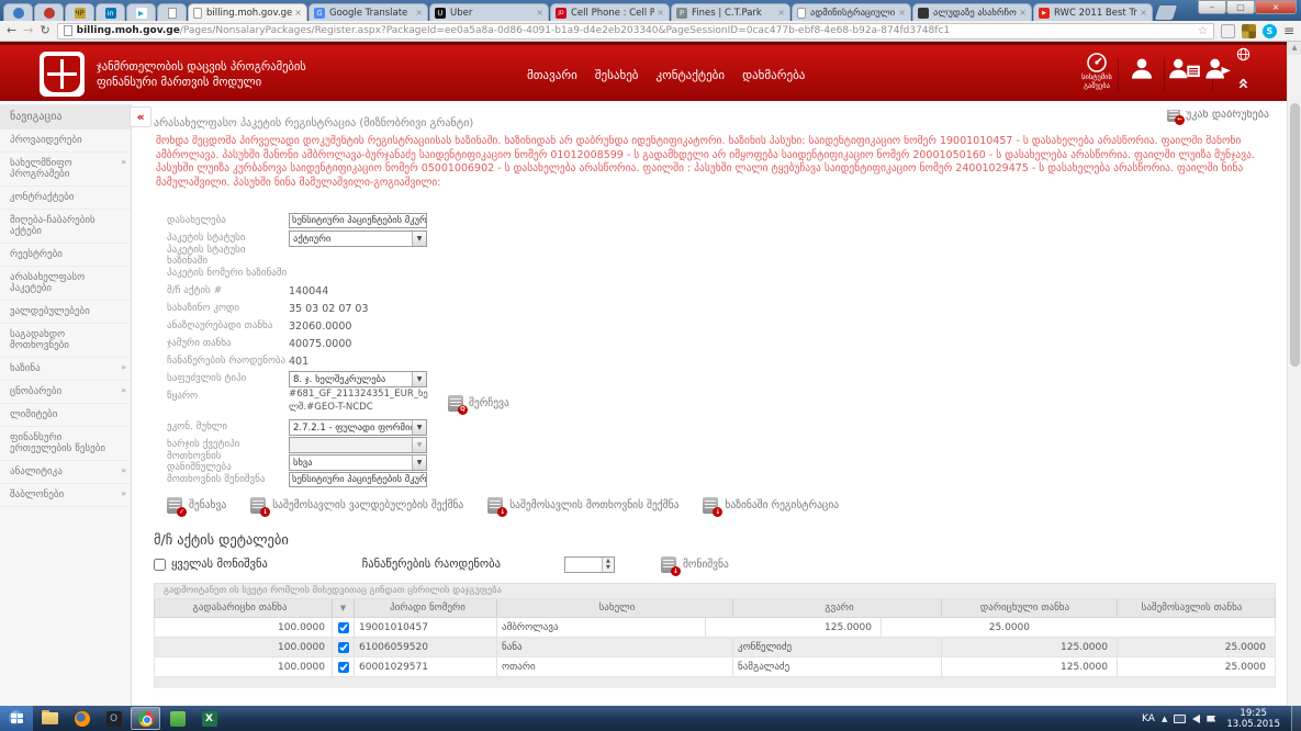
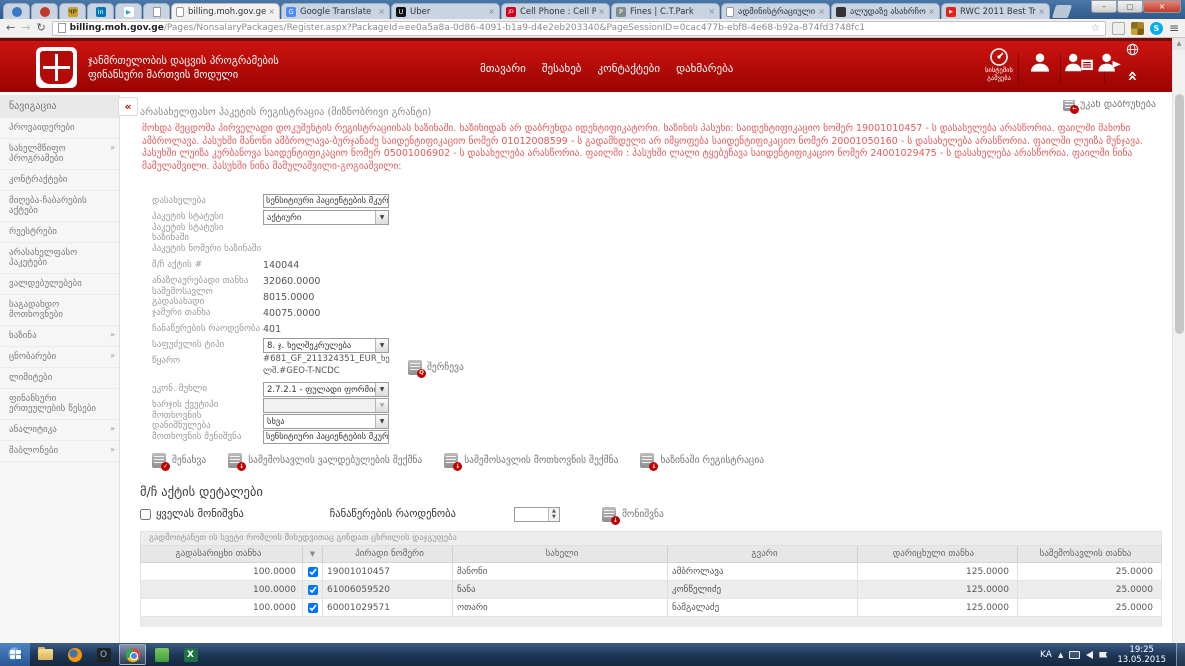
  ЧР
  in
  ▶
  billing.moh.gov.ge
  ×
  G
  Google Translate
  ×
  U
  Uber
  ×
  Cell Phone : Cell P
  ×
  P
  Fines | C.T.Park
  ×
  ადმინისტრაციული
  ×
  ალუდაზე ასახრჩო
  ×
  RWC 2011 Best Tr
  ×
  –
  ▢
  ×
  ←
  →
  ↻
  billing.moh.gov.ge/Pages/NonsalaryPackages/Register.aspx?PackageId=ee0a5a8a-0d86-4091-b1a9-d4e2eb203340&PageSessionID=0cac477b-ebf8-4e68-b92a-874fd3748fc1
  ☆
  S
  ≡
  ჯანმრთელობის დაცვის პროგრამების
  ფინანსური მართვის მოდული
  მთავარი
  შესახებ
  კონტაქტები
  დახმარება
  სისტემის
  გაშვება
  ნავიგაცია
  პროვაიდერები
  სახელმწიფო პროგრამები
  »
  კონტრაქტები
  მიღება-ჩაბარების აქტები
  რეესტრები
  არასახელფასო პაკეტები
  ვალდებულებები
  საგადახდო მოთხოვნები
  ხაზინა
  »
  ცნობარები
  »
  ლიმიტები
  ფინანსური ერთეულების წესები
  ანალიტიკა
  »
  შაბლონები
  »
  «
  არასახელფასო პაკეტის რეგისტრაცია (მიზნობრივი გრანტი)
  უკან დაბრუნება
  მოხდა შეცდომა პირველადი დოკუმენტის რეგისტრაციისას ხაზინაში. ხაზინიდან არ დაბრუნდა იდენტიფიკატორი. ხაზინის პასუხი: საიდენტიფიკაციო ნომერ 19001010457 - ს დასახელება არასწორია. ფაილში მანონი ამბროლავა. პასუხში მანონი ამბროლავა-ბურჯანაძე საიდენტიფიკაციო ნომერ 01012008599 - ს გადამხდელი არ იმყოფება საიდენტიფიკაციო ნომერ 20001050160 - ს დასახელება არასწორია. ფაილში ლუიზა მუნჯავა. პასუხში ლუიზა კურბანოვა საიდენტიფიკაციო ნომერ 05001006902 - ს დასახელება არასწორია. ფაილში : პასუხში ლალი ტყებუჩავა საიდენტიფიკაციო ნომერ 24001029475 - ს დასახელება არასწორია. ფაილში ნინა მამულაშვილი. პასუხში ნინა მამულაშვილი-გოგიაშვილი:
  დასახელება
  სენსიტიური პაციენტების მკურ
  პაკეტის სტატუსი
  აქტიური
  პაკეტის სტატუსი ხაზინაში
  პაკეტის ნომერი ხაზინაში
  მ/ჩ აქტის #
  140044
- სახაზინო კოდი
- 35 03 02 07 03
  ანაზღაურებადი თანხა
  32060.0000
+ საშემოსავლო გადასახადი
+ 8015.0000
  ჯამური თანხა
  40075.0000
  ჩანაწერების რაოდენობა
  401
  საფუძვლის ტიპი
  8. ჯ. ხელშეკრულება
  წყარო
  #681_GF_211324351_EUR_ხელშ.#GEO-T-NCDC
  შერჩევა
  ეკონ. მუხლი
  2.7.2.1 - ფულადი ფორმი
  ხარჯის ქვეტიპი
  მოთხოვნის დანიშნულება
  სხვა
  მოთხოვნის შენიშვნა
  სენსიტიური პაციენტების მკურ
  შენახვა
  საშემოსავლის ვალდებულების შექმნა
  საშემოსავლის მოთხოვნის შექმნა
  ხაზინაში რეგისტრაცია
  მ/ჩ აქტის დეტალები
  ყველას მონიშვნა
  ჩანაწერების რაოდენობა
  მონიშვნა
  გადმოიტანეთ ის სვეტი რომლის მიხედვითაც გინდათ ცხრილის დაჯგუფება
  გადასარიცხი თანხა
  ▼
  პირადი ნომერი
  სახელი
  გვარი
  დარიცხული თანხა
  საშემოსავლის თანხა
  100.0000
  19001010457
+ მანონი
  ამბროლავა
  125.0000
  25.0000
  100.0000
  61006059520
  ნანა
  კონწელიძე
  125.0000
  25.0000
  100.0000
  60001029571
  ოთარი
  ნამგალაძე
  125.0000
  25.0000
  O
  X
  KA
  ▲
  19:25
  13.05.2015
